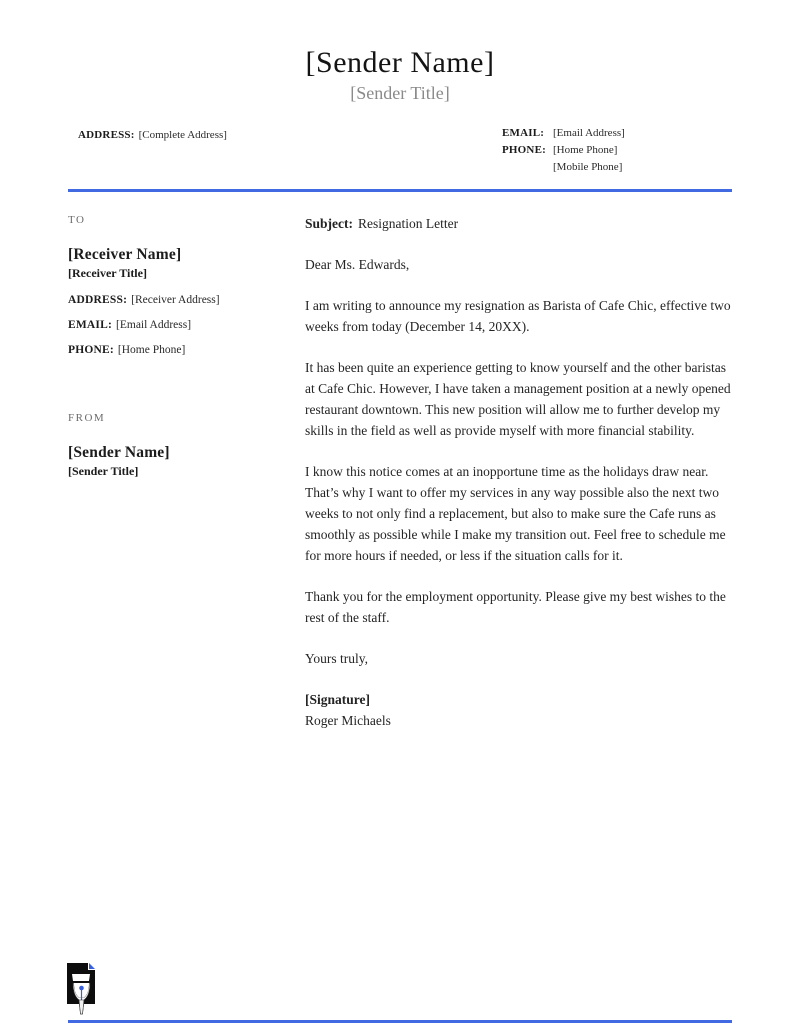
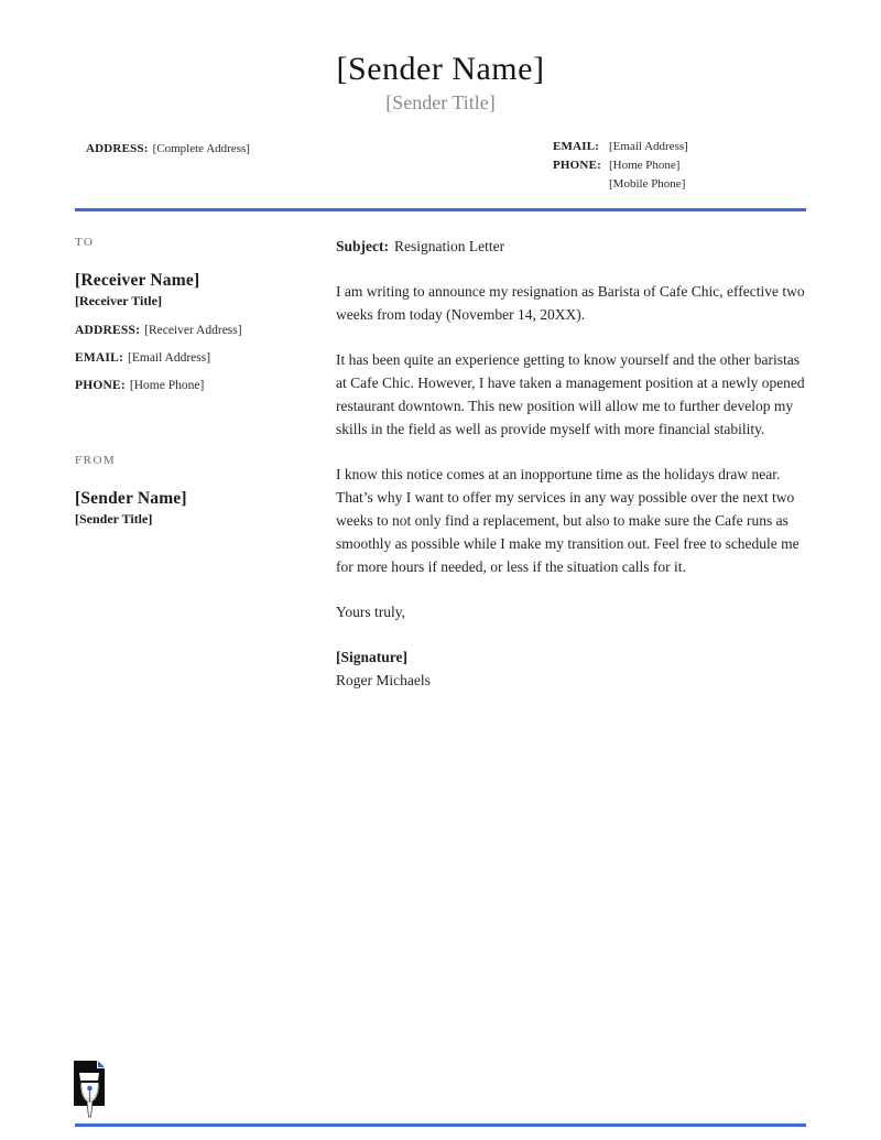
  [Sender Name]
  [Sender Title]
  ADDRESS: [Complete Address]
  EMAIL:
  [Email Address]
  PHONE:
  [Home Phone]
  [Mobile Phone]
  TO
  [Receiver Name]
  [Receiver Title]
  ADDRESS: [Receiver Address]
  EMAIL: [Email Address]
  PHONE: [Home Phone]
  FROM
  [Sender Name]
  [Sender Title]
  Subject: Resignation Letter
- Dear Ms. Edwards,
- I am writing to announce my resignation as Barista of Cafe Chic, effective two weeks from today (December 14, 20XX).
+ I am writing to announce my resignation as Barista of Cafe Chic, effective two weeks from today (November 14, 20XX).
  It has been quite an experience getting to know yourself and the other baristas at Cafe Chic. However, I have taken a management position at a newly opened restaurant downtown. This new position will allow me to further develop my skills in the field as well as provide myself with more financial stability.
- I know this notice comes at an inopportune time as the holidays draw near. That’s why I want to offer my services in any way possible also the next two weeks to not only find a replacement, but also to make sure the Cafe runs as smoothly as possible while I make my transition out. Feel free to schedule me for more hours if needed, or less if the situation calls for it.
+ I know this notice comes at an inopportune time as the holidays draw near. That’s why I want to offer my services in any way possible over the next two weeks to not only find a replacement, but also to make sure the Cafe runs as smoothly as possible while I make my transition out. Feel free to schedule me for more hours if needed, or less if the situation calls for it.
- Thank you for the employment opportunity. Please give my best wishes to the rest of the staff.
  Yours truly,
  [Signature]
  Roger Michaels
